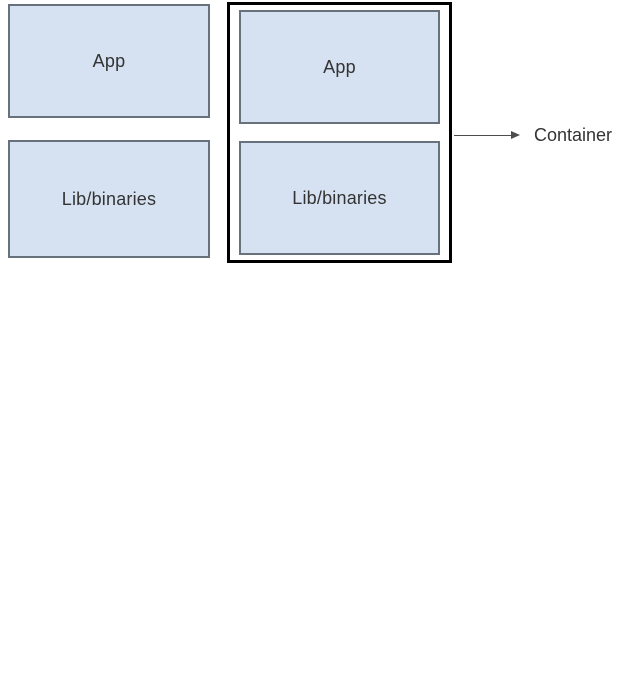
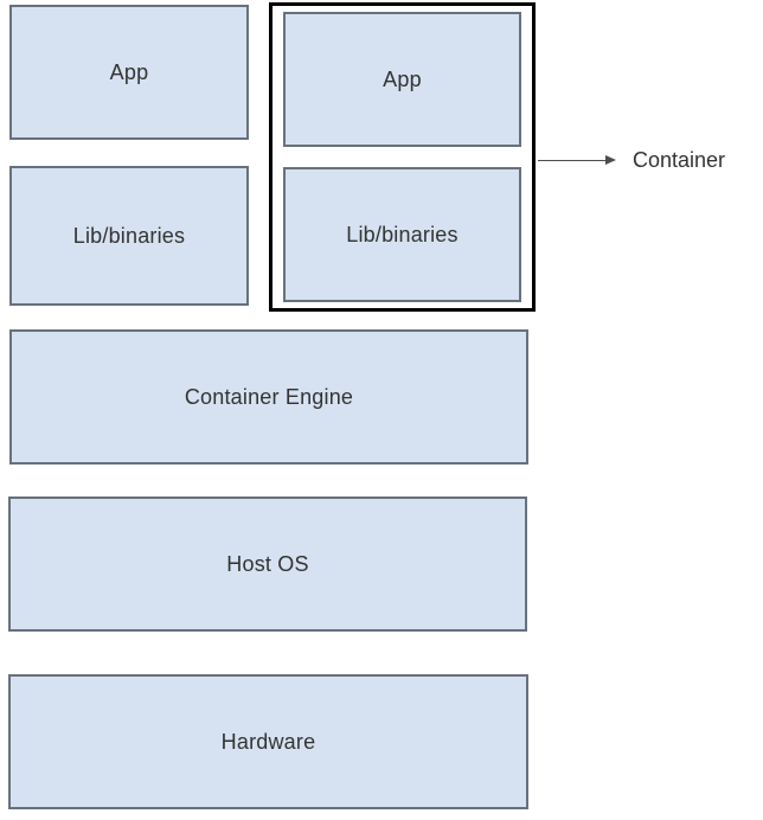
  App
  Lib/binaries
  App
  Lib/binaries
  Container
+ Container Engine
+ Host OS
+ Hardware
